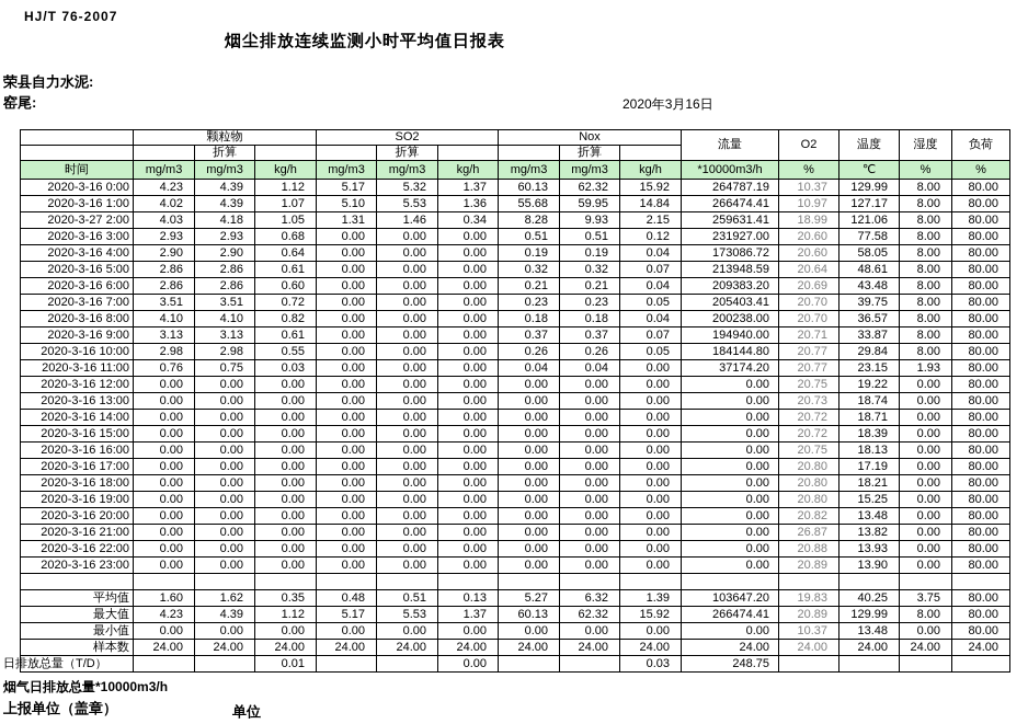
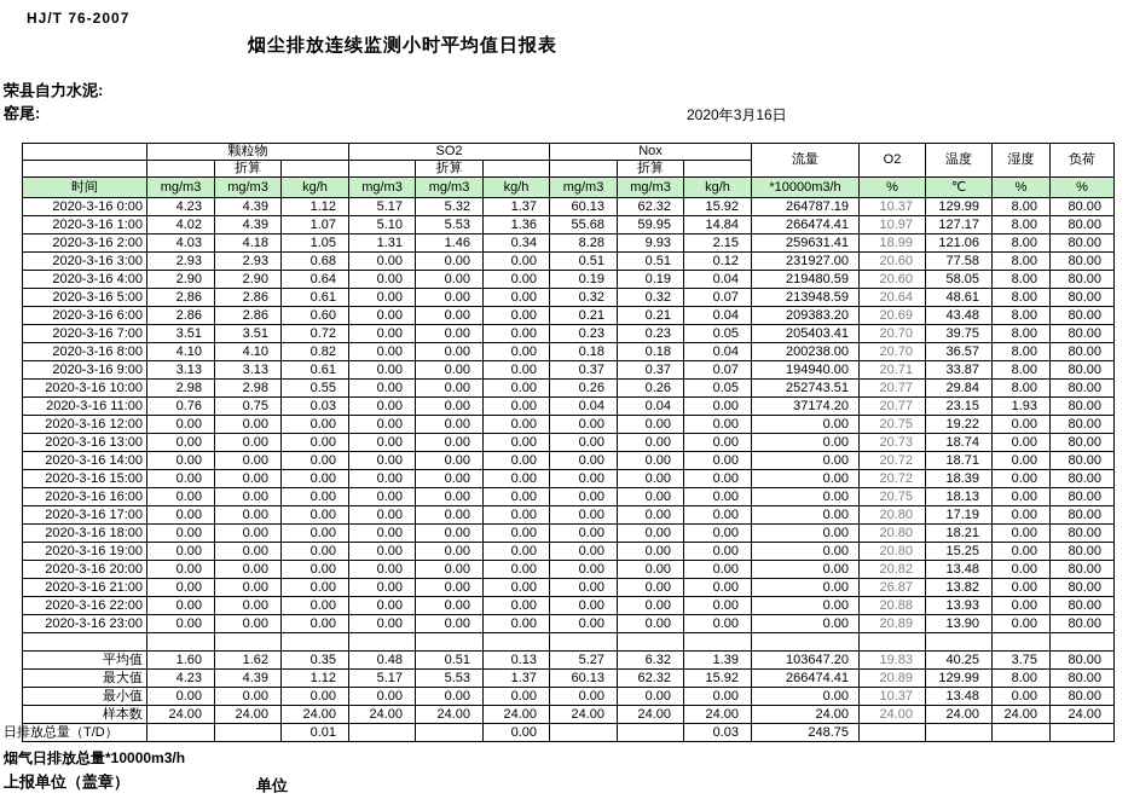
  HJ/T 76-2007
  烟尘排放连续监测小时平均值日报表
  荣县自力水泥:
  窑尾:
  2020年3月16日
  	颗粒物	SO2	Nox	流量	O2	温度	湿度	负荷
  		折算			折算			折算
  时间	mg/m3	mg/m3	kg/h	mg/m3	mg/m3	kg/h	mg/m3	mg/m3	kg/h	*10000m3/h	%	℃	%	%
  2020-3-16 0:00	4.23	4.39	1.12	5.17	5.32	1.37	60.13	62.32	15.92	264787.19	10.37	129.99	8.00	80.00
  2020-3-16 1:00	4.02	4.39	1.07	5.10	5.53	1.36	55.68	59.95	14.84	266474.41	10.97	127.17	8.00	80.00
- 2020-3-27 2:00	4.03	4.18	1.05	1.31	1.46	0.34	8.28	9.93	2.15	259631.41	18.99	121.06	8.00	80.00
+ 2020-3-16 2:00	4.03	4.18	1.05	1.31	1.46	0.34	8.28	9.93	2.15	259631.41	18.99	121.06	8.00	80.00
  2020-3-16 3:00	2.93	2.93	0.68	0.00	0.00	0.00	0.51	0.51	0.12	231927.00	20.60	77.58	8.00	80.00
- 2020-3-16 4:00	2.90	2.90	0.64	0.00	0.00	0.00	0.19	0.19	0.04	173086.72	20.60	58.05	8.00	80.00
+ 2020-3-16 4:00	2.90	2.90	0.64	0.00	0.00	0.00	0.19	0.19	0.04	219480.59	20.60	58.05	8.00	80.00
  2020-3-16 5:00	2.86	2.86	0.61	0.00	0.00	0.00	0.32	0.32	0.07	213948.59	20.64	48.61	8.00	80.00
  2020-3-16 6:00	2.86	2.86	0.60	0.00	0.00	0.00	0.21	0.21	0.04	209383.20	20.69	43.48	8.00	80.00
  2020-3-16 7:00	3.51	3.51	0.72	0.00	0.00	0.00	0.23	0.23	0.05	205403.41	20.70	39.75	8.00	80.00
  2020-3-16 8:00	4.10	4.10	0.82	0.00	0.00	0.00	0.18	0.18	0.04	200238.00	20.70	36.57	8.00	80.00
  2020-3-16 9:00	3.13	3.13	0.61	0.00	0.00	0.00	0.37	0.37	0.07	194940.00	20.71	33.87	8.00	80.00
- 2020-3-16 10:00	2.98	2.98	0.55	0.00	0.00	0.00	0.26	0.26	0.05	184144.80	20.77	29.84	8.00	80.00
+ 2020-3-16 10:00	2.98	2.98	0.55	0.00	0.00	0.00	0.26	0.26	0.05	252743.51	20.77	29.84	8.00	80.00
  2020-3-16 11:00	0.76	0.75	0.03	0.00	0.00	0.00	0.04	0.04	0.00	37174.20	20.77	23.15	1.93	80.00
  2020-3-16 12:00	0.00	0.00	0.00	0.00	0.00	0.00	0.00	0.00	0.00	0.00	20.75	19.22	0.00	80.00
  2020-3-16 13:00	0.00	0.00	0.00	0.00	0.00	0.00	0.00	0.00	0.00	0.00	20.73	18.74	0.00	80.00
  2020-3-16 14:00	0.00	0.00	0.00	0.00	0.00	0.00	0.00	0.00	0.00	0.00	20.72	18.71	0.00	80.00
  2020-3-16 15:00	0.00	0.00	0.00	0.00	0.00	0.00	0.00	0.00	0.00	0.00	20.72	18.39	0.00	80.00
  2020-3-16 16:00	0.00	0.00	0.00	0.00	0.00	0.00	0.00	0.00	0.00	0.00	20.75	18.13	0.00	80.00
  2020-3-16 17:00	0.00	0.00	0.00	0.00	0.00	0.00	0.00	0.00	0.00	0.00	20.80	17.19	0.00	80.00
  2020-3-16 18:00	0.00	0.00	0.00	0.00	0.00	0.00	0.00	0.00	0.00	0.00	20.80	18.21	0.00	80.00
  2020-3-16 19:00	0.00	0.00	0.00	0.00	0.00	0.00	0.00	0.00	0.00	0.00	20.80	15.25	0.00	80.00
  2020-3-16 20:00	0.00	0.00	0.00	0.00	0.00	0.00	0.00	0.00	0.00	0.00	20.82	13.48	0.00	80.00
  2020-3-16 21:00	0.00	0.00	0.00	0.00	0.00	0.00	0.00	0.00	0.00	0.00	26.87	13.82	0.00	80.00
  2020-3-16 22:00	0.00	0.00	0.00	0.00	0.00	0.00	0.00	0.00	0.00	0.00	20.88	13.93	0.00	80.00
  2020-3-16 23:00	0.00	0.00	0.00	0.00	0.00	0.00	0.00	0.00	0.00	0.00	20.89	13.90	0.00	80.00
  平均值	1.60	1.62	0.35	0.48	0.51	0.13	5.27	6.32	1.39	103647.20	19.83	40.25	3.75	80.00
  最大值	4.23	4.39	1.12	5.17	5.53	1.37	60.13	62.32	15.92	266474.41	20.89	129.99	8.00	80.00
  最小值	0.00	0.00	0.00	0.00	0.00	0.00	0.00	0.00	0.00	0.00	10.37	13.48	0.00	80.00
  样本数	24.00	24.00	24.00	24.00	24.00	24.00	24.00	24.00	24.00	24.00	24.00	24.00	24.00	24.00
  日排放总量（T/D）			0.01			0.00			0.03	248.75
  烟气日排放总量*10000m3/h
  上报单位（盖章）
  单位
